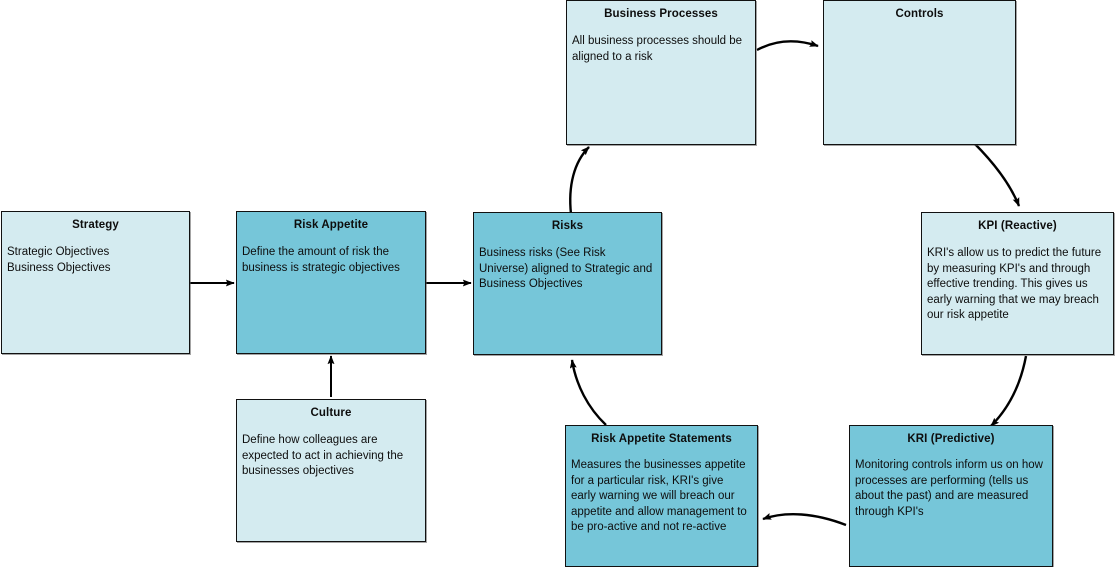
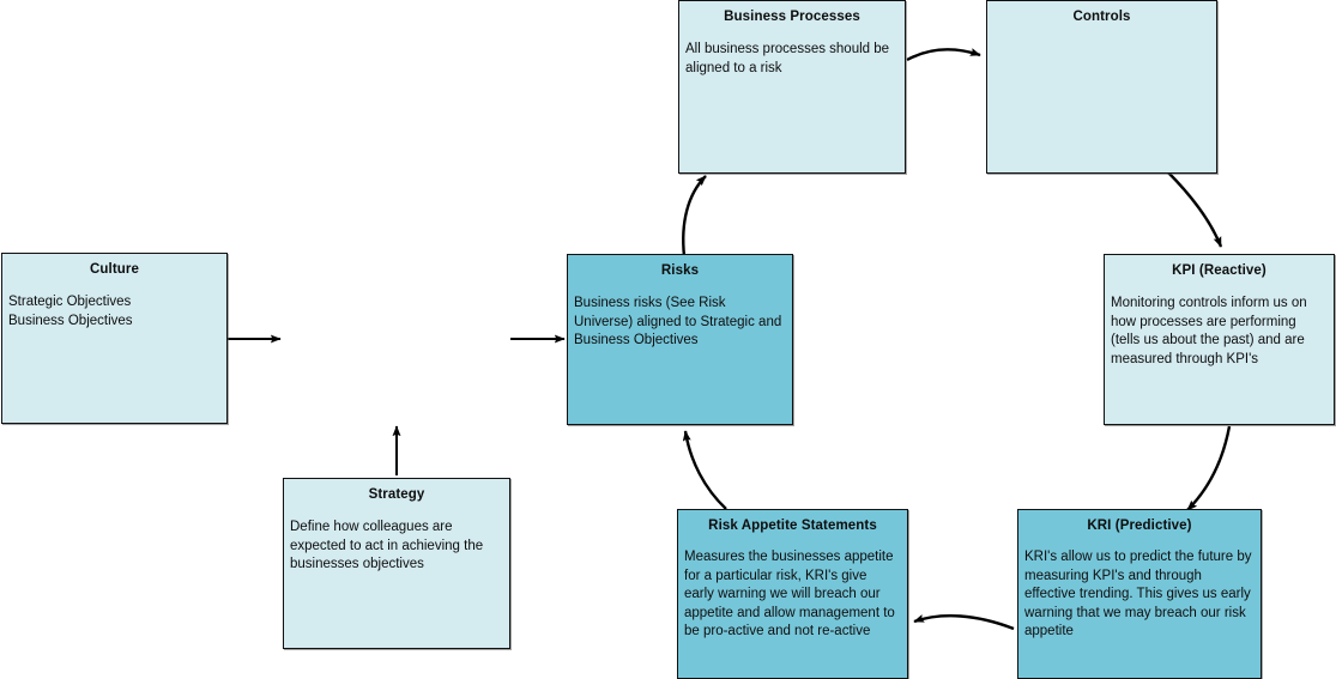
- Strategy
+ Culture
  Strategic Objectives
  Business Objectives
- Risk Appetite
- Define the amount of risk the business is strategic objectives
- Culture
+ Strategy
  Define how colleagues are expected to act in achieving the businesses objectives
  Risks
  Business risks (See Risk Universe) aligned to Strategic and Business Objectives
  Business Processes
  All business processes should be aligned to a risk
  Controls
  KPI (Reactive)
- KRI's allow us to predict the future by measuring KPI's and through effective trending. This gives us early warning that we may breach our risk appetite
+ Monitoring controls inform us on how processes are performing (tells us about the past) and are measured through KPI's
  KRI (Predictive)
- Monitoring controls inform us on how processes are performing (tells us about the past) and are measured through KPI's
+ KRI's allow us to predict the future by measuring KPI's and through effective trending. This gives us early warning that we may breach our risk appetite
  Risk Appetite Statements
  Measures the businesses appetite for a particular risk, KRI's give early warning we will breach our appetite and allow management to be pro-active and not re-active
